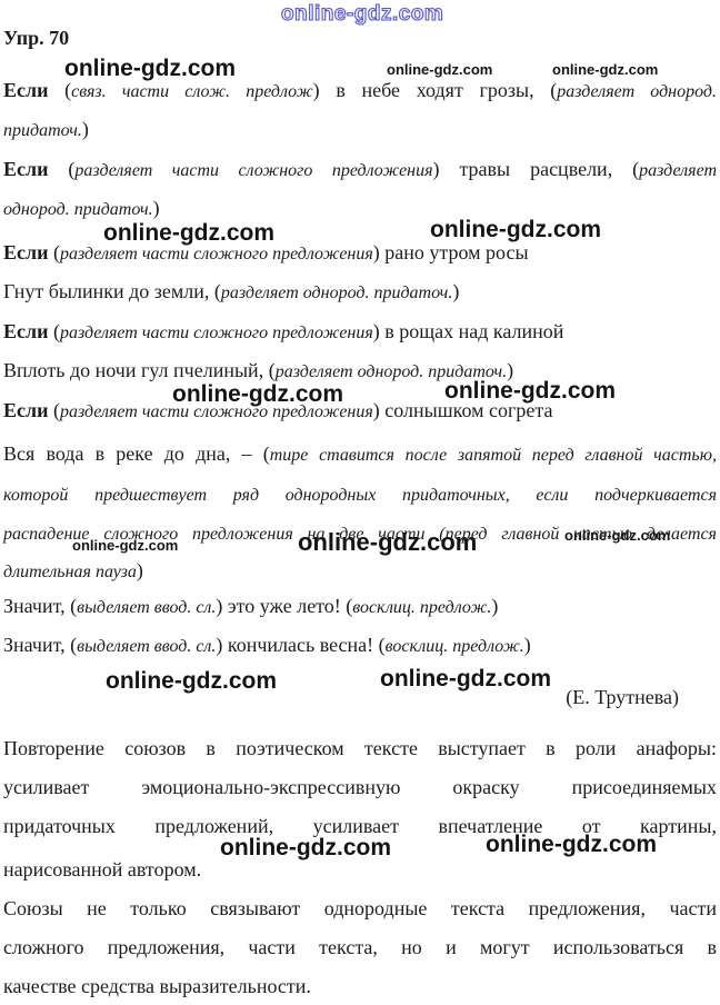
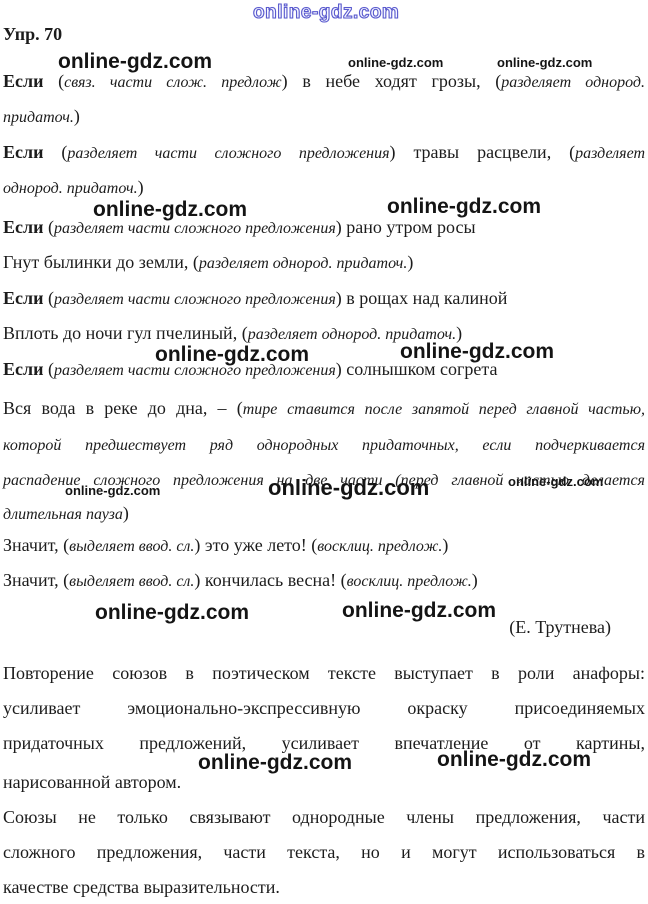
  online-gdz.com
  online-gdz.com
  online-gdz.com
  online-gdz.com
  online-gdz.com
  online-gdz.com
  online-gdz.com
  online-gdz.com
  online-gdz.com
  online-gdz.com
  online-gdz.com
  online-gdz.com
  online-gdz.com
  online-gdz.com
  online-gdz.com
  Упр. 70
  Если (связ. части слож. предлож) в небе ходят грозы, (разделяет однород.
  придаточ.)
  Если (разделяет части сложного предложения) травы расцвели, (разделяет
  однород. придаточ.)
  Если (разделяет части сложного предложения) рано утром росы
  Гнут былинки до земли, (разделяет однород. придаточ.)
  Если (разделяет части сложного предложения) в рощах над калиной
  Вплоть до ночи гул пчелиный, (разделяет однород. придаточ.)
  Если (разделяет части сложного предложения) солнышком согрета
  Вся вода в реке до дна, – (тире ставится после запятой перед главной частью,
  которой предшествует ряд однородных придаточных, если подчеркивается
  распадение сложного предложения на две части (перед главной частью делается
  длительная пауза)
  Значит, (выделяет ввод. сл.) это уже лето! (восклиц. предлож.)
  Значит, (выделяет ввод. сл.) кончилась весна! (восклиц. предлож.)
  (Е. Трутнева)
  Повторение союзов в поэтическом тексте выступает в роли анафоры:
  усиливает эмоционально-экспрессивную окраску присоединяемых
  придаточных предложений, усиливает впечатление от картины,
  нарисованной автором.
- Союзы не только связывают однородные текста предложения, части
+ Союзы не только связывают однородные члены предложения, части
  сложного предложения, части текста, но и могут использоваться в
  качестве средства выразительности.
